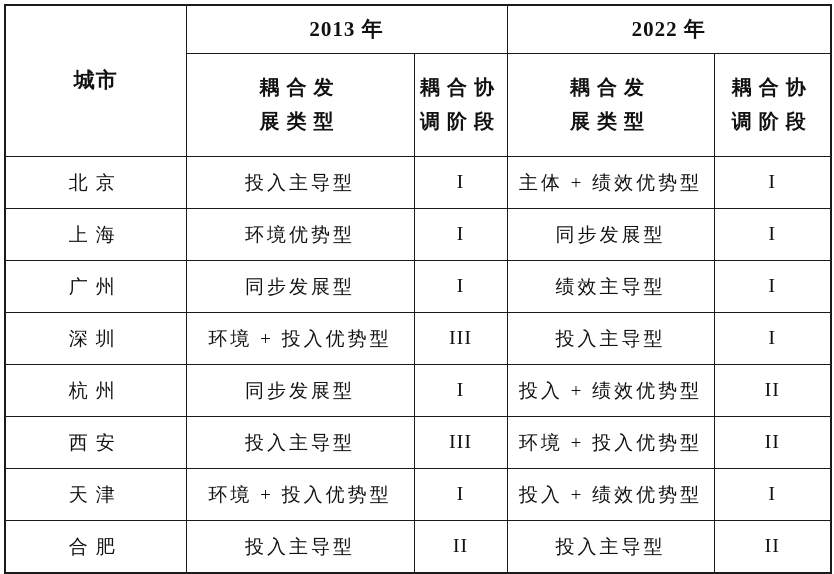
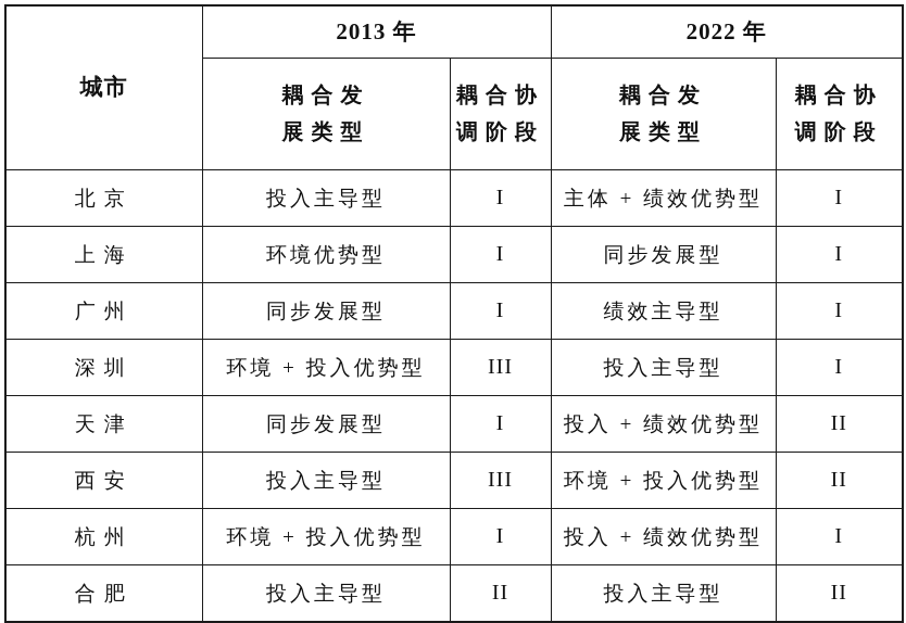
  城市	2013 年	2022 年
  耦合发 展类型	耦合协 调阶段	耦合发 展类型	耦合协 调阶段
  北京	投入主导型	I	主体 + 绩效优势型	I
  上海	环境优势型	I	同步发展型	I
  广州	同步发展型	I	绩效主导型	I
  深圳	环境 + 投入优势型	III	投入主导型	I
- 杭州	同步发展型	I	投入 + 绩效优势型	II
+ 天津	同步发展型	I	投入 + 绩效优势型	II
  西安	投入主导型	III	环境 + 投入优势型	II
- 天津	环境 + 投入优势型	I	投入 + 绩效优势型	I
+ 杭州	环境 + 投入优势型	I	投入 + 绩效优势型	I
  合肥	投入主导型	II	投入主导型	II
